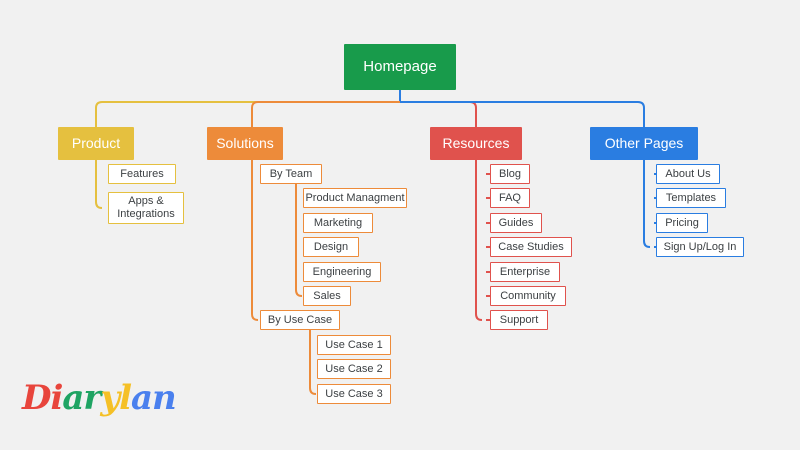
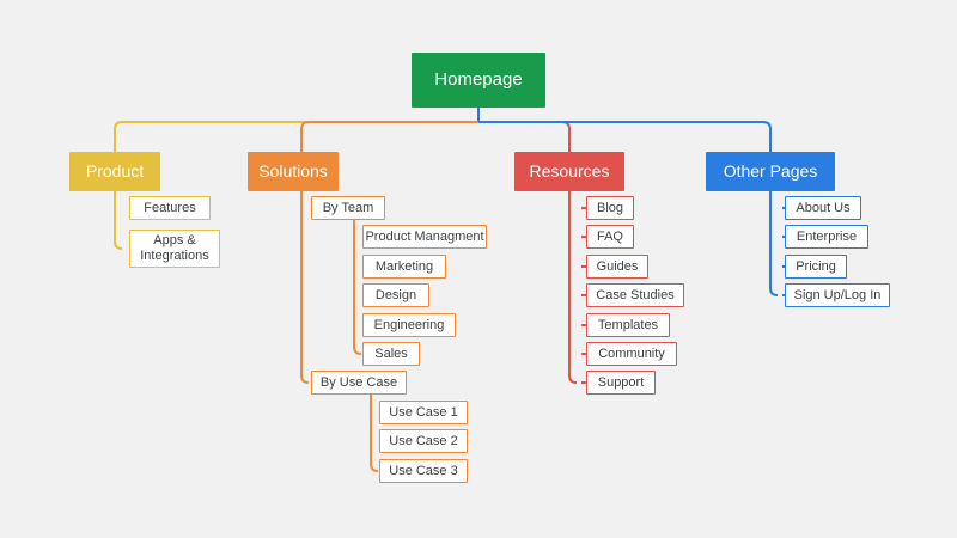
  Homepage
  Product
  Features
  Apps &
  Integrations
  Solutions
  By Team
  Product Managment
  Marketing
  Design
  Engineering
  Sales
  By Use Case
  Use Case 1
  Use Case 2
  Use Case 3
  Resources
  Blog
  FAQ
  Guides
  Case Studies
- Enterprise
+ Templates
  Community
  Support
  Other Pages
  About Us
- Templates
+ Enterprise
  Pricing
  Sign Up/Log In
- Diarylan
